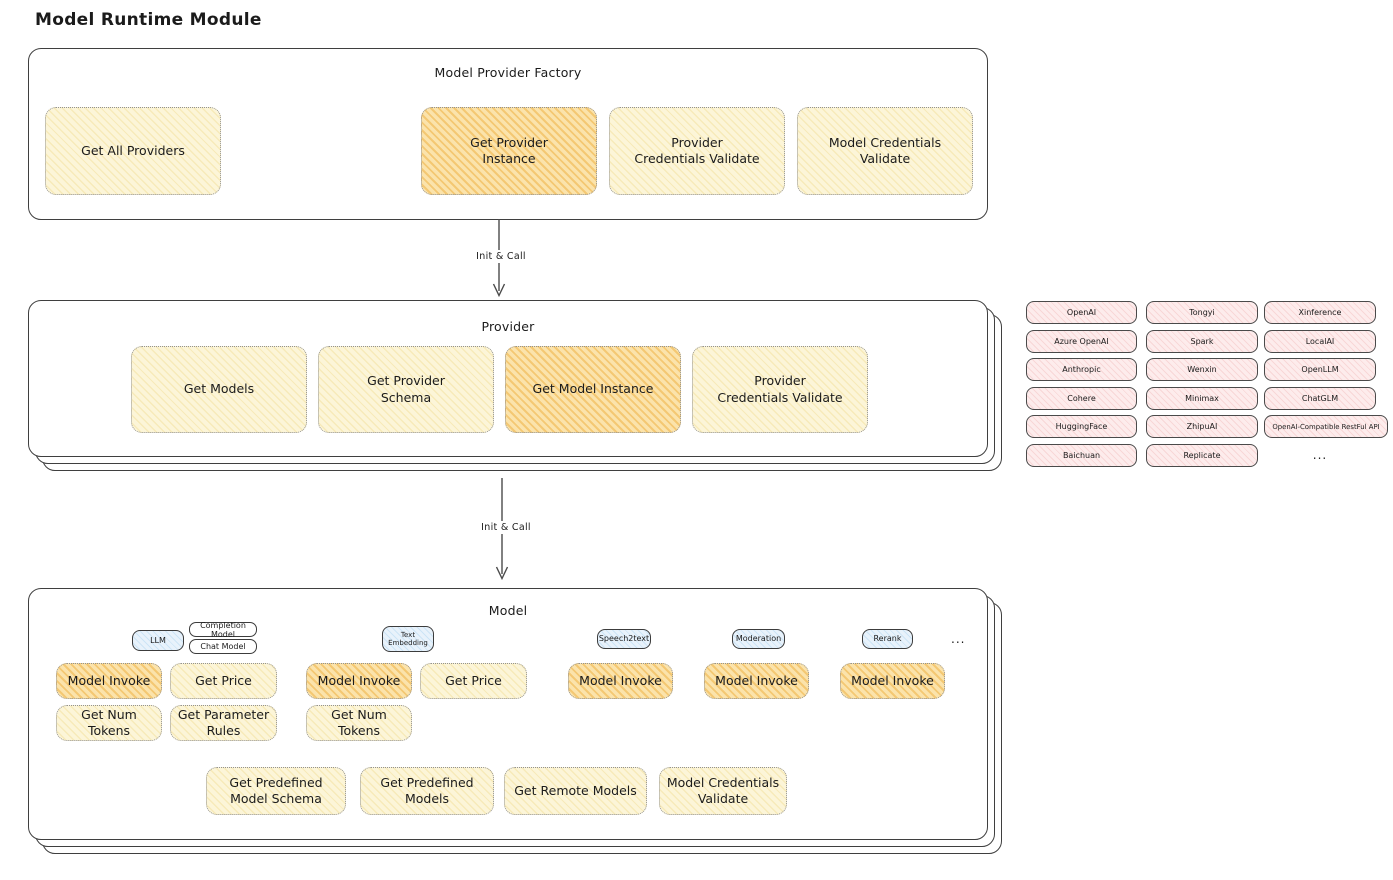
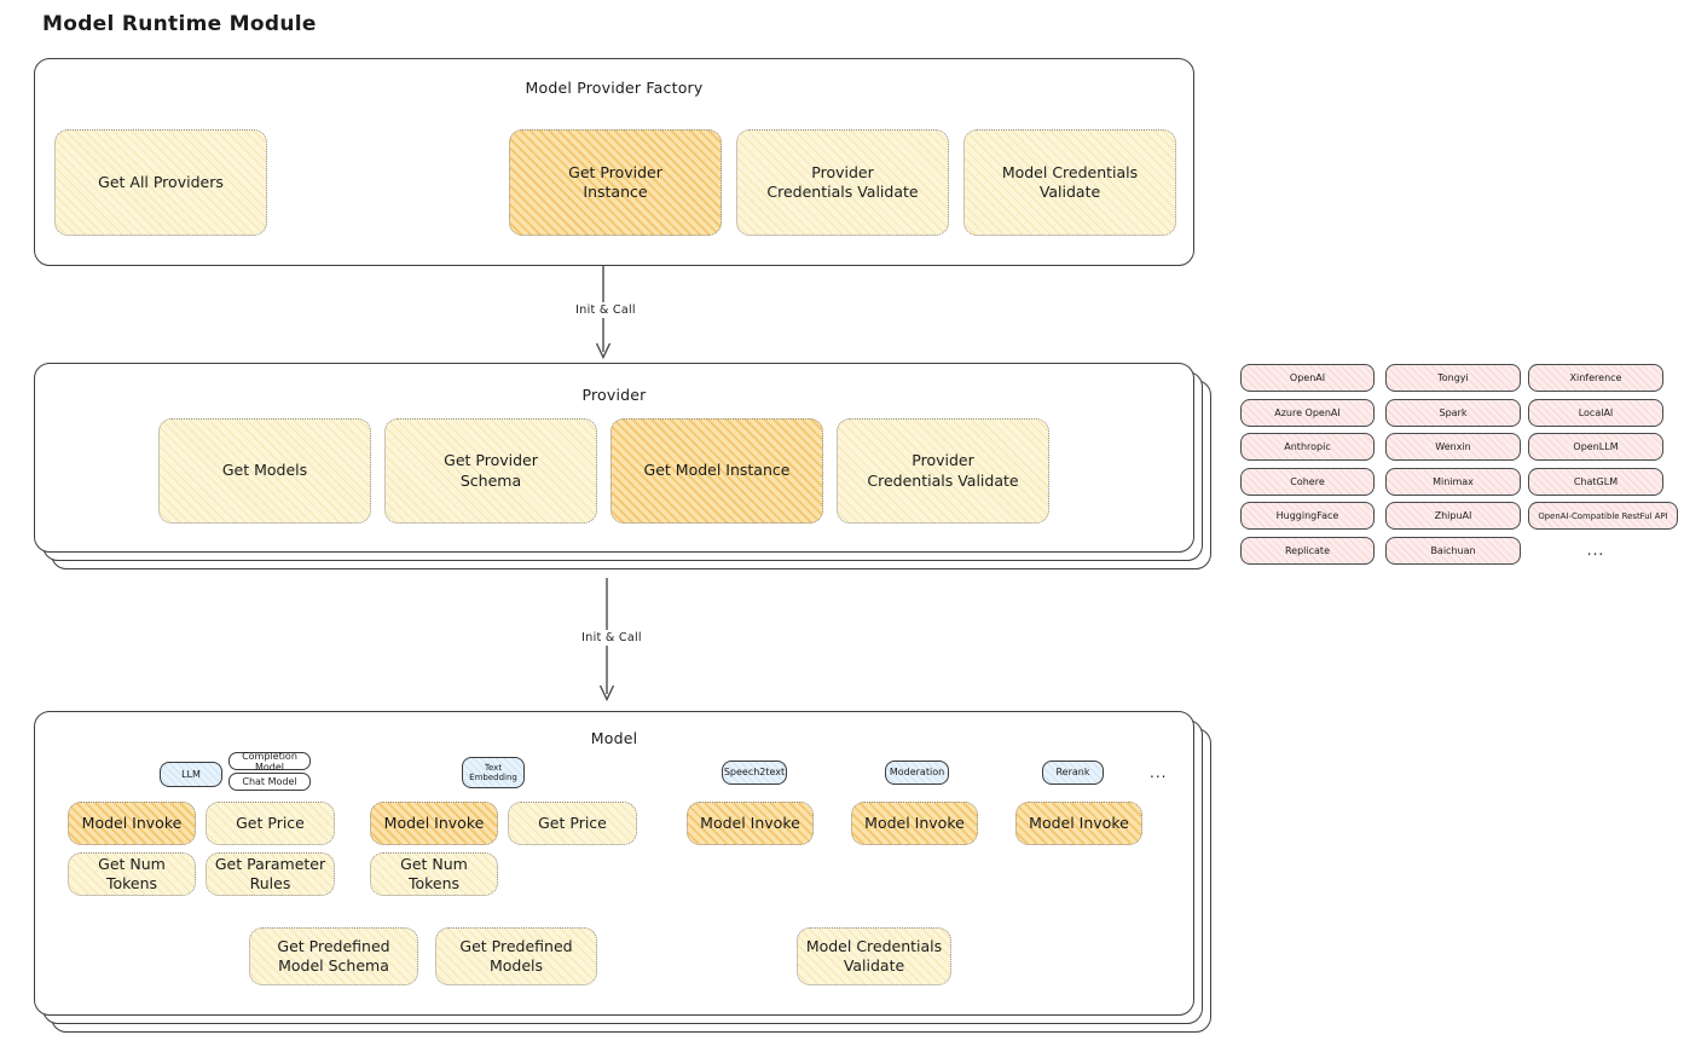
  Model Runtime Module
  Model Provider Factory
  Get All Providers
  Get Provider Instance
  Provider Credentials Validate
  Model Credentials Validate
  Init & Call
  Provider
  Get Models
  Get Provider Schema
  Get Model Instance
  Provider Credentials Validate
  OpenAI
  Azure OpenAI
  Anthropic
  Cohere
  HuggingFace
- Baichuan
+ Replicate
  Tongyi
  Spark
  Wenxin
  Minimax
  ZhipuAI
- Replicate
+ Baichuan
  Xinference
  LocalAI
  OpenLLM
  ChatGLM
  OpenAI-Compatible RestFul API
  ...
  Init & Call
  Model
  LLM
  Completion Model
  Chat Model
  Text Embedding
  Speech2text
  Moderation
  Rerank
  ...
  Model Invoke
  Get Price
  Get Num Tokens
  Get Parameter Rules
  Model Invoke
  Get Price
  Get Num Tokens
  Model Invoke
  Model Invoke
  Model Invoke
  Get Predefined Model Schema
  Get Predefined Models
- Get Remote Models
  Model Credentials Validate
